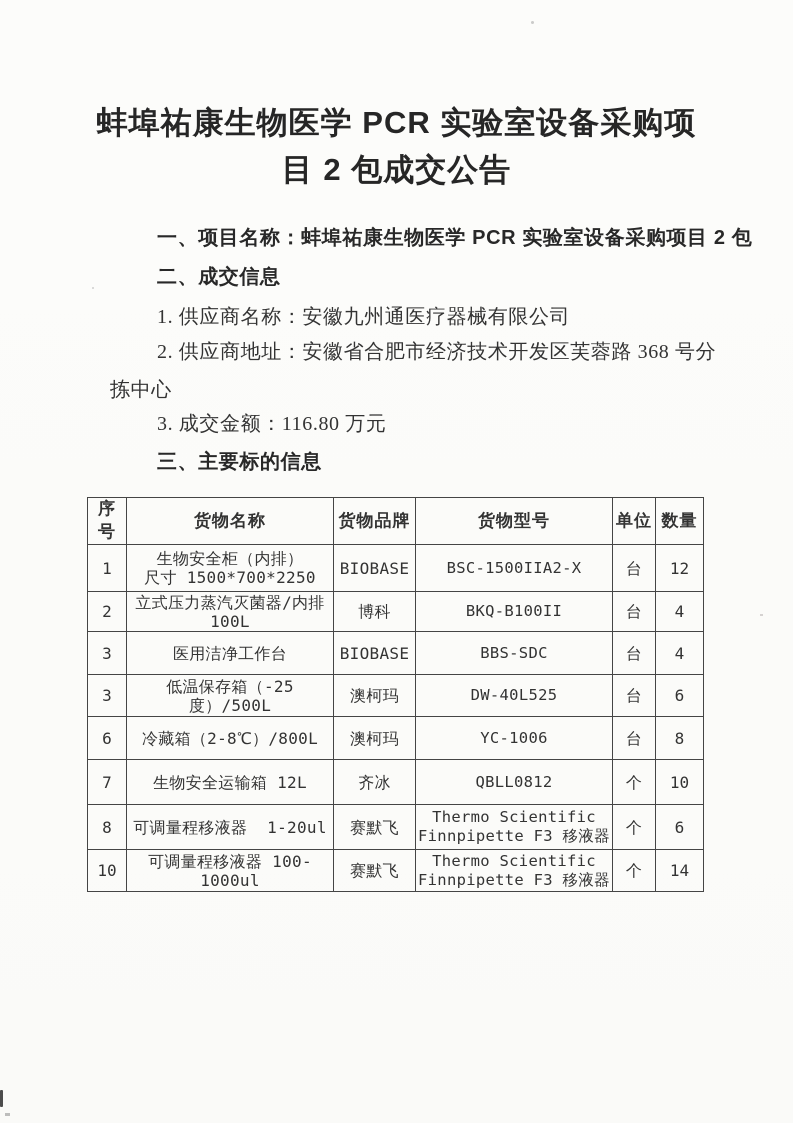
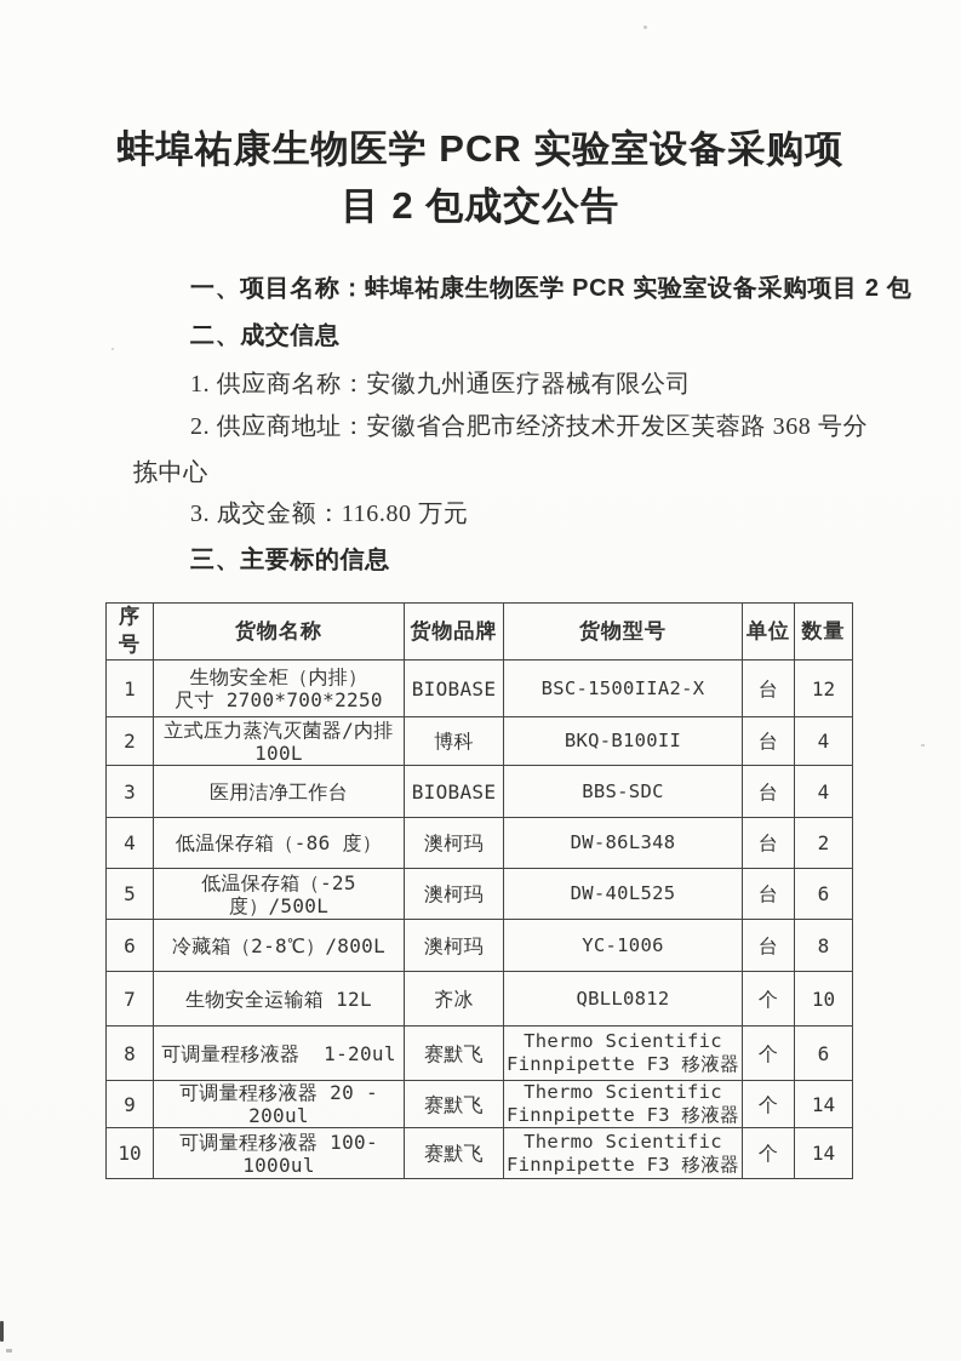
  蚌埠祐康生物医学 PCR 实验室设备采购项
  目 2 包成交公告
  一、项目名称：蚌埠祐康生物医学 PCR 实验室设备采购项目 2 包
  二、成交信息
  1. 供应商名称：安徽九州通医疗器械有限公司
  2. 供应商地址：安徽省合肥市经济技术开发区芙蓉路 368 号分
  拣中心
  3. 成交金额：116.80 万元
  三、主要标的信息
  序号	货物名称	货物品牌	货物型号	单位	数量
- 1	生物安全柜（内排）尺寸 1500*700*2250	BIOBASE	BSC-1500IIA2-X	台	12
+ 1	生物安全柜（内排）尺寸 2700*700*2250	BIOBASE	BSC-1500IIA2-X	台	12
  2	立式压力蒸汽灭菌器/内排100L	博科	BKQ-B100II	台	4
  3	医用洁净工作台	BIOBASE	BBS-SDC	台	4
+ 4	低温保存箱（-86 度）	澳柯玛	DW-86L348	台	2
- 3	低温保存箱（-25 度）/500L	澳柯玛	DW-40L525	台	6
+ 5	低温保存箱（-25 度）/500L	澳柯玛	DW-40L525	台	6
  6	冷藏箱（2-8℃）/800L	澳柯玛	YC-1006	台	8
  7	生物安全运输箱 12L	齐冰	QBLL0812	个	10
  8	可调量程移液器 1-20ul	赛默飞	Thermo ScientificFinnpipette F3 移液器	个	6
+ 9	可调量程移液器 20 - 200ul	赛默飞	Thermo ScientificFinnpipette F3 移液器	个	14
  10	可调量程移液器 100-1000ul	赛默飞	Thermo ScientificFinnpipette F3 移液器	个	14
